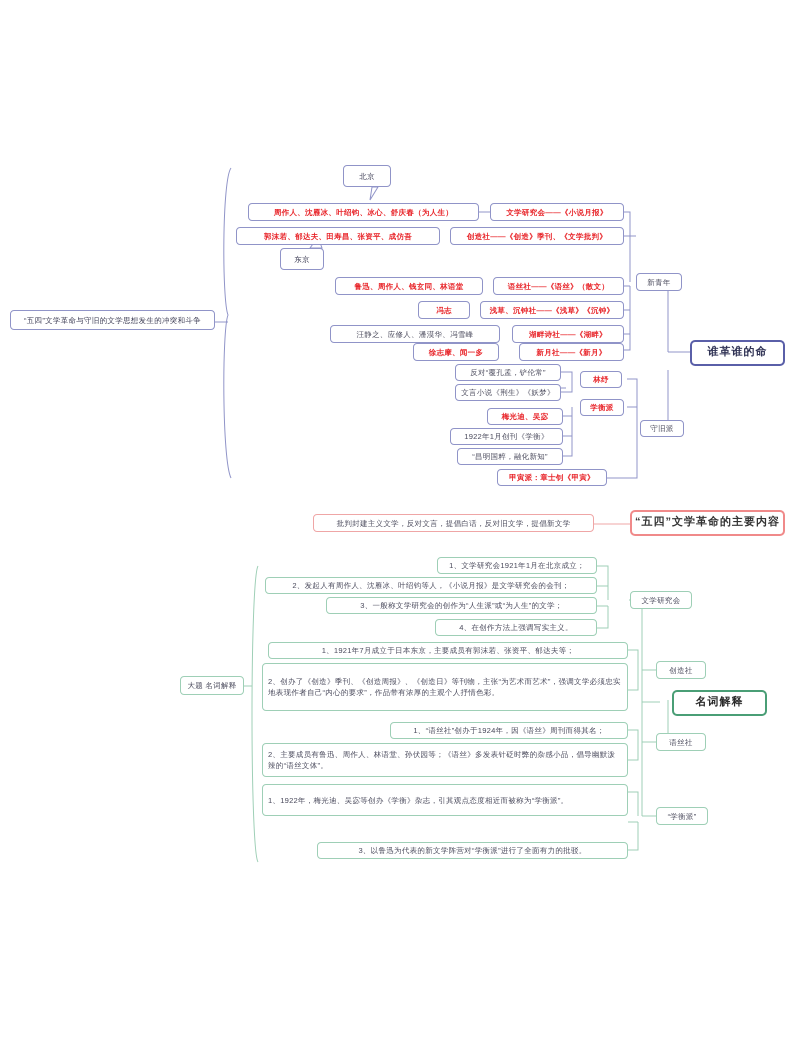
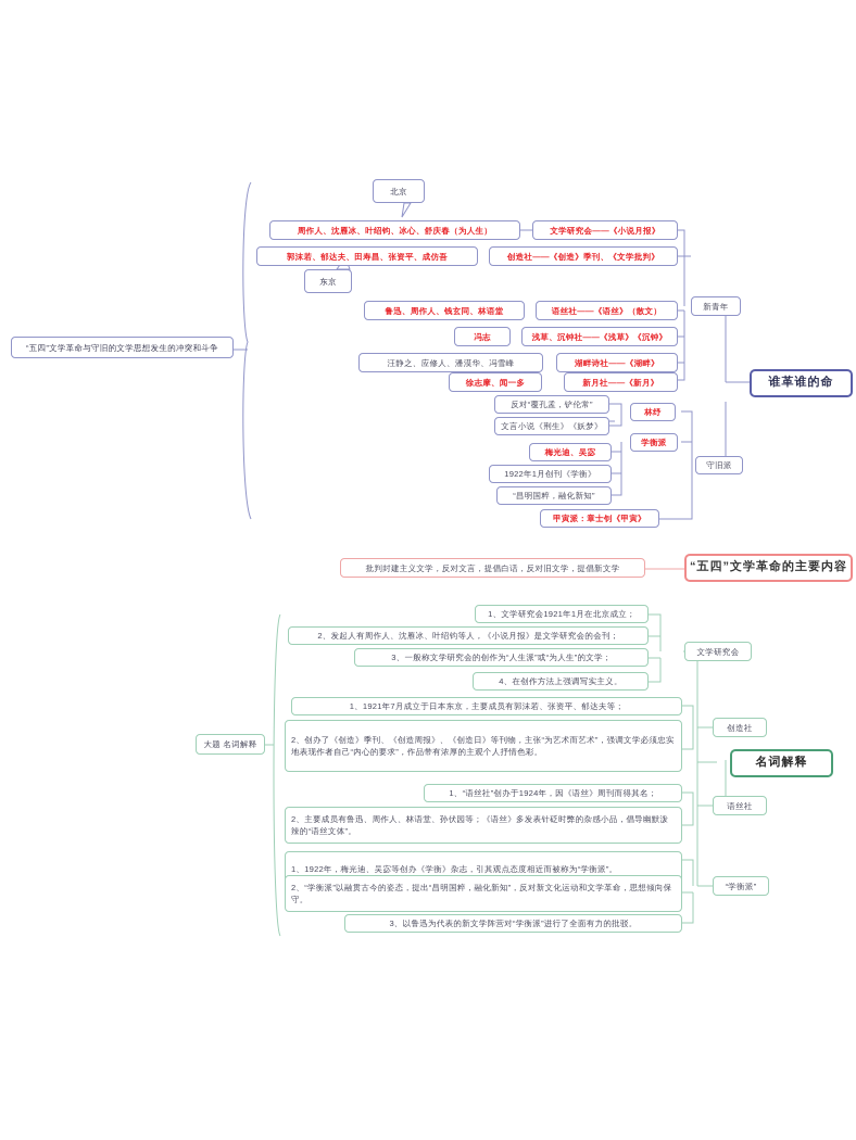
  “五四”文学革命与守旧的文学思想发生的冲突和斗争
  北京
  东京
  周作人、沈雁冰、叶绍钧、冰心、舒庆春（为人生）
  文学研究会——《小说月报》
  郭沫若、郁达夫、田寿昌、张资平、成仿吾
  创造社——《创造》季刊、《文学批判》
  鲁迅、周作人、钱玄同、林语堂
  语丝社——《语丝》（散文）
  冯志
  浅草、沉钟社——《浅草》《沉钟》
  汪静之、应修人、潘漠华、冯雪峰
  湖畔诗社——《湖畔》
  徐志摩、闻一多
  新月社——《新月》
  新青年
  反对“覆孔孟，铲伦常”
  文言小说《荆生》《妖梦》
  林纾
  梅光迪、吴宓
  1922年1月创刊《学衡》
  “昌明国粹，融化新知”
  学衡派
  甲寅派：章士钊《甲寅》
  守旧派
  谁革谁的命
  批判封建主义文学，反对文言，提倡白话，反对旧文学，提倡新文学
  “五四”文学革命的主要内容
  大题 名词解释
  1、文学研究会1921年1月在北京成立；
  2、发起人有周作人、沈雁冰、叶绍钧等人，《小说月报》是文学研究会的会刊；
  3、一般称文学研究会的创作为“人生派”或“为人生”的文学；
  4、在创作方法上强调写实主义。
  文学研究会
  1、1921年7月成立于日本东京，主要成员有郭沫若、张资平、郁达夫等；
  2、创办了《创造》季刊、《创造周报》、《创造日》等刊物，主张“为艺术而艺术”，强调文学必须忠实地表现作者自己“内心的要求”，作品带有浓厚的主观个人抒情色彩。
  创造社
  1、“语丝社”创办于1924年，因《语丝》周刊而得其名；
  2、主要成员有鲁迅、周作人、林语堂、孙伏园等；《语丝》多发表针砭时弊的杂感小品，倡导幽默泼辣的“语丝文体”。
  语丝社
  1、1922年，梅光迪、吴宓等创办《学衡》杂志，引其观点态度相近而被称为“学衡派”。
+ 2、“学衡派”以融贯古今的姿态，提出“昌明国粹，融化新知”，反对新文化运动和文学革命，思想倾向保守。
  3、以鲁迅为代表的新文学阵营对“学衡派”进行了全面有力的批驳。
  “学衡派”
  名词解释
